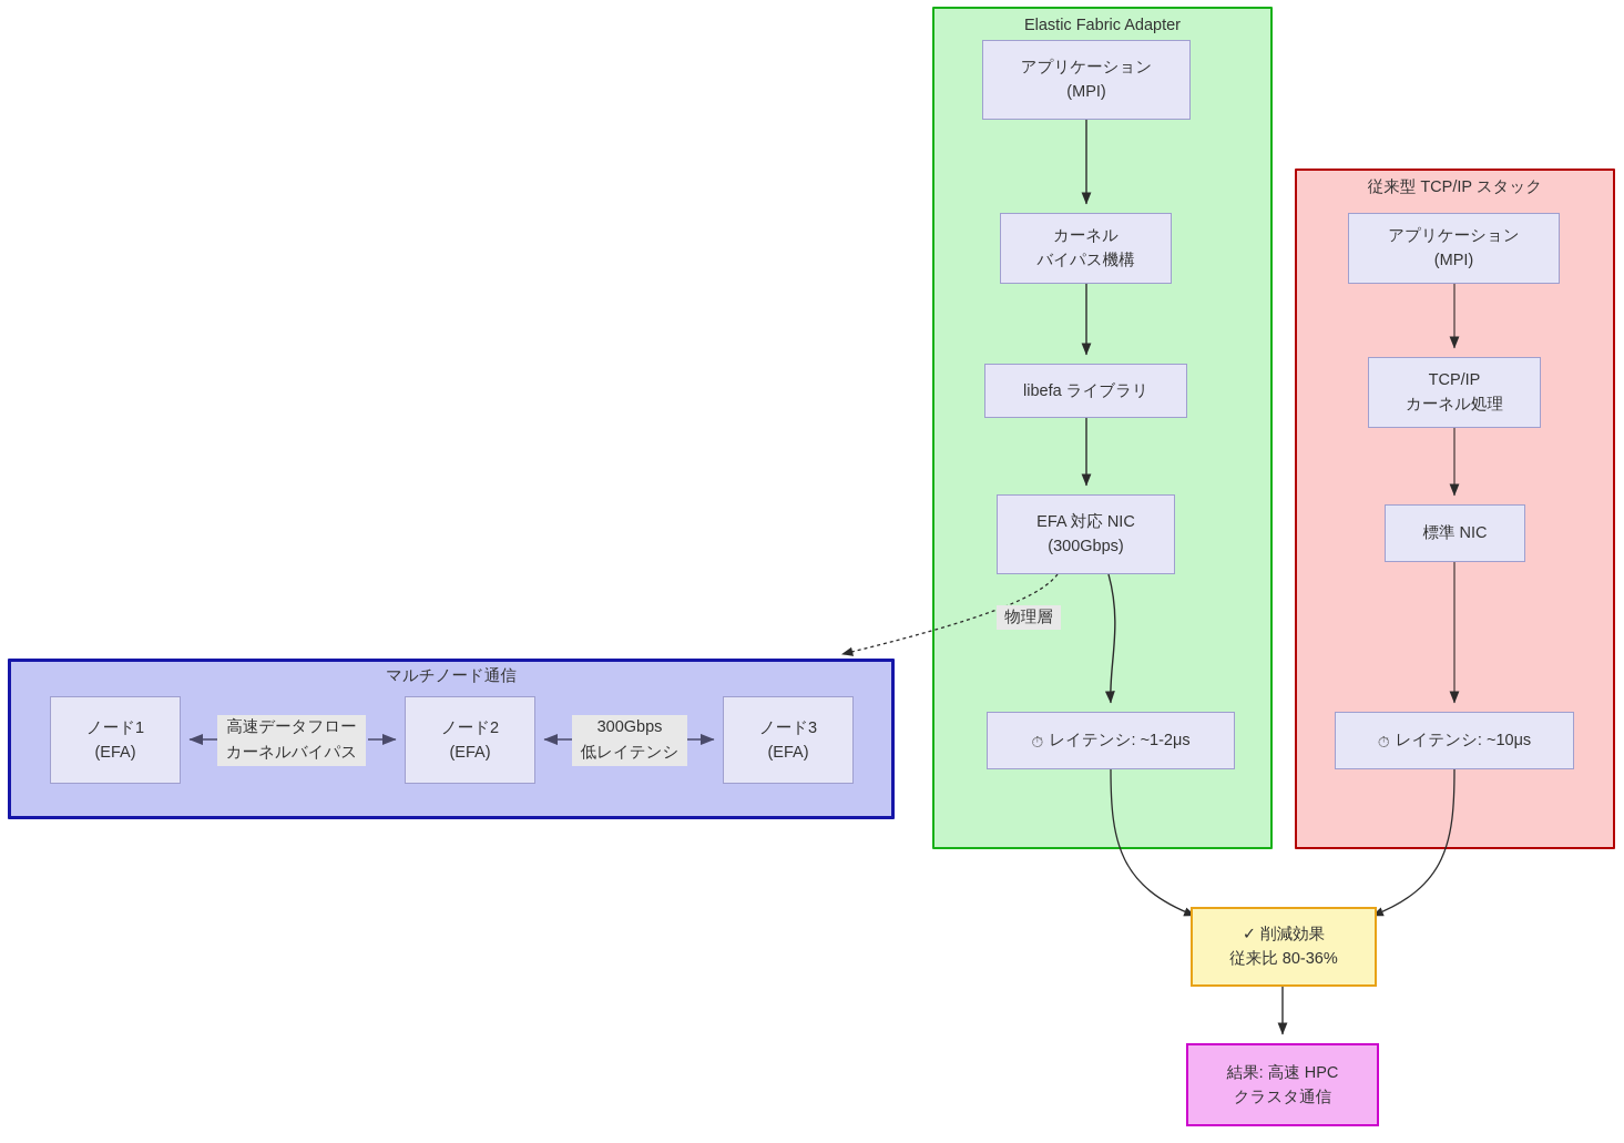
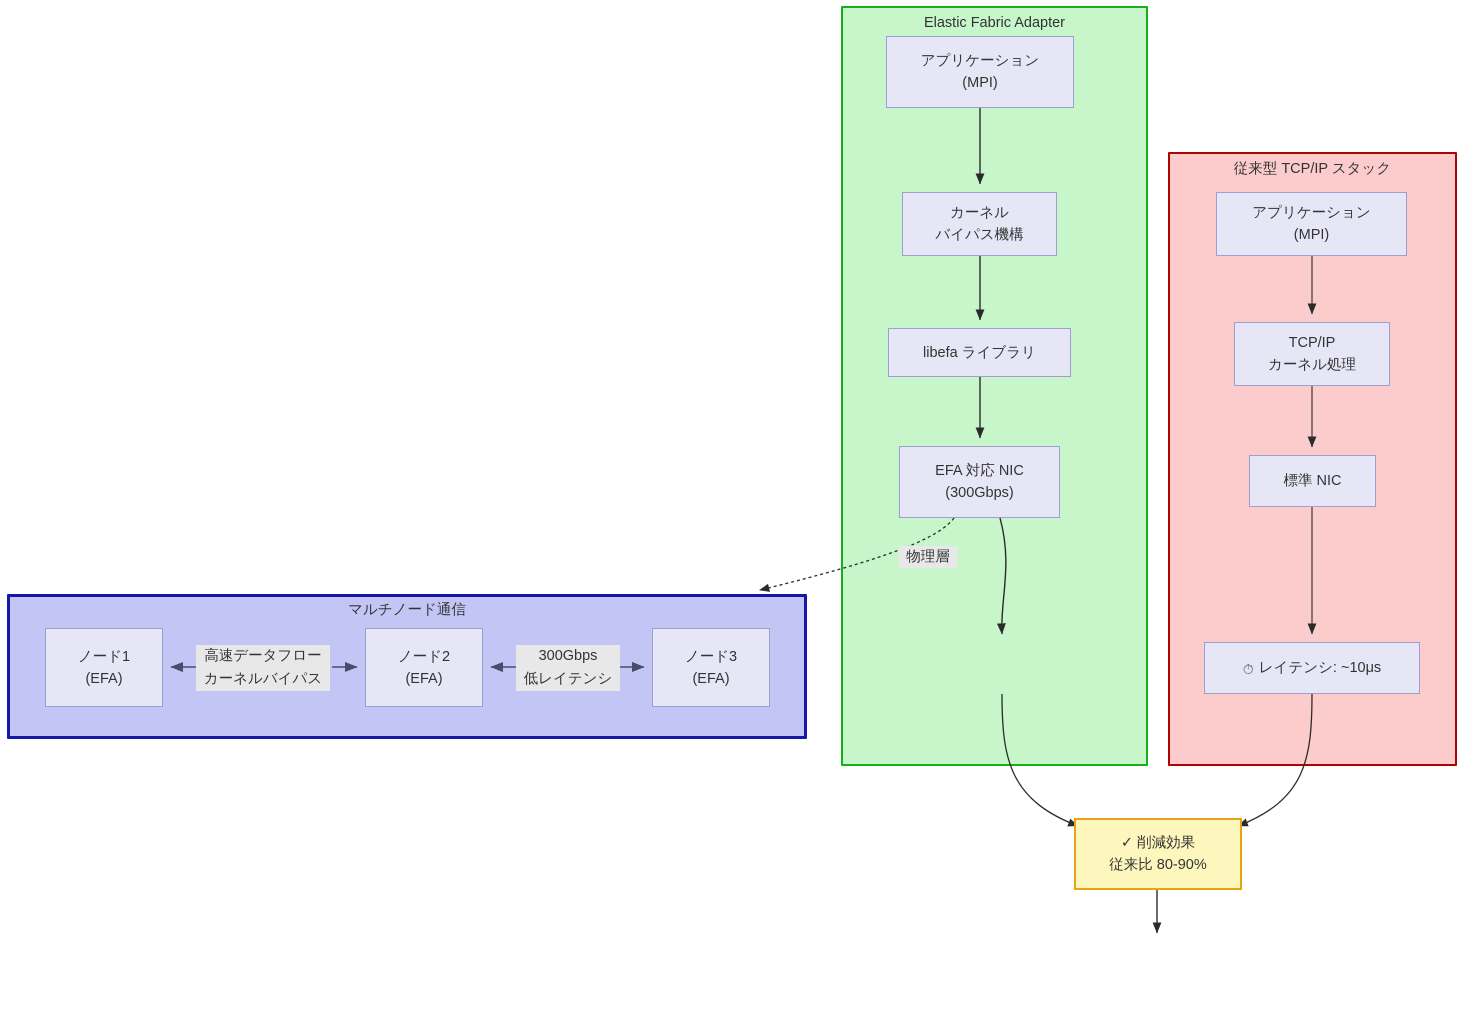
  Elastic Fabric Adapter
  従来型 TCP/IP スタック
  マルチノード通信
  アプリケーション
  (MPI)
  カーネル
  バイパス機構
  libefa ライブラリ
  EFA 対応 NIC
  (300Gbps)
- ⏱ レイテンシ: ~1-2μs
  アプリケーション
  (MPI)
  TCP/IP
  カーネル処理
  標準 NIC
  ⏱ レイテンシ: ~10μs
  ノード1
  (EFA)
  ノード2
  (EFA)
  ノード3
  (EFA)
  高速データフロー
  カーネルバイパス
  300Gbps
  低レイテンシ
  物理層
  ✓ 削減効果
- 従来比 80-36%
+ 従来比 80-90%
- 結果: 高速 HPC
- クラスタ通信
